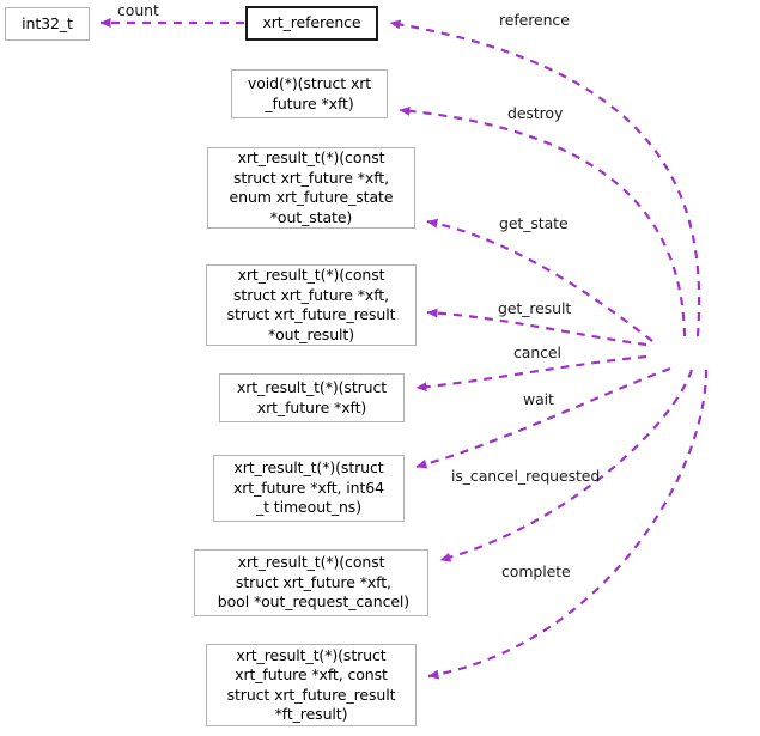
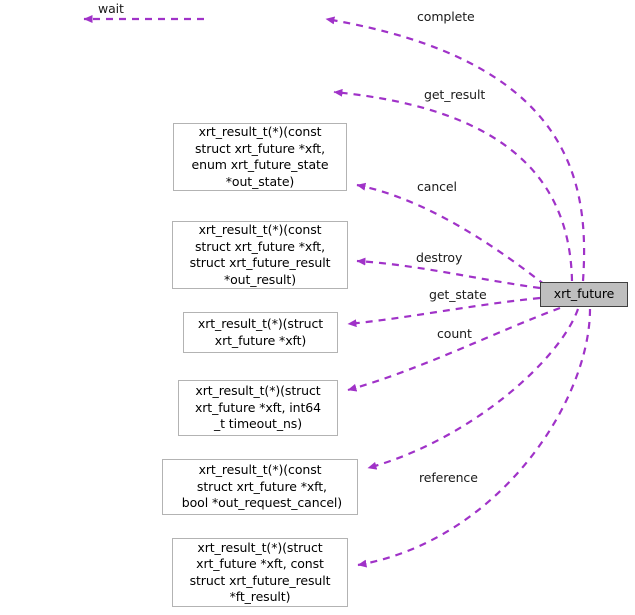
- int32_t
- xrt_reference
- void(*)(struct xrt
- _future *xft)
  xrt_result_t(*)(const
  struct xrt_future *xft,
  enum xrt_future_state
  *out_state)
  xrt_result_t(*)(const
  struct xrt_future *xft,
  struct xrt_future_result
  *out_result)
  xrt_result_t(*)(struct
  xrt_future *xft)
  xrt_result_t(*)(struct
  xrt_future *xft, int64
  _t timeout_ns)
  xrt_result_t(*)(const
  struct xrt_future *xft,
  bool *out_request_cancel)
  xrt_result_t(*)(struct
  xrt_future *xft, const
  struct xrt_future_result
  *ft_result)
+ xrt_future
- count
+ wait
- reference
+ complete
- destroy
+ get_result
- get_state
+ cancel
- get_result
+ destroy
- cancel
+ get_state
- wait
+ count
- is_cancel_requested
- complete
+ reference
